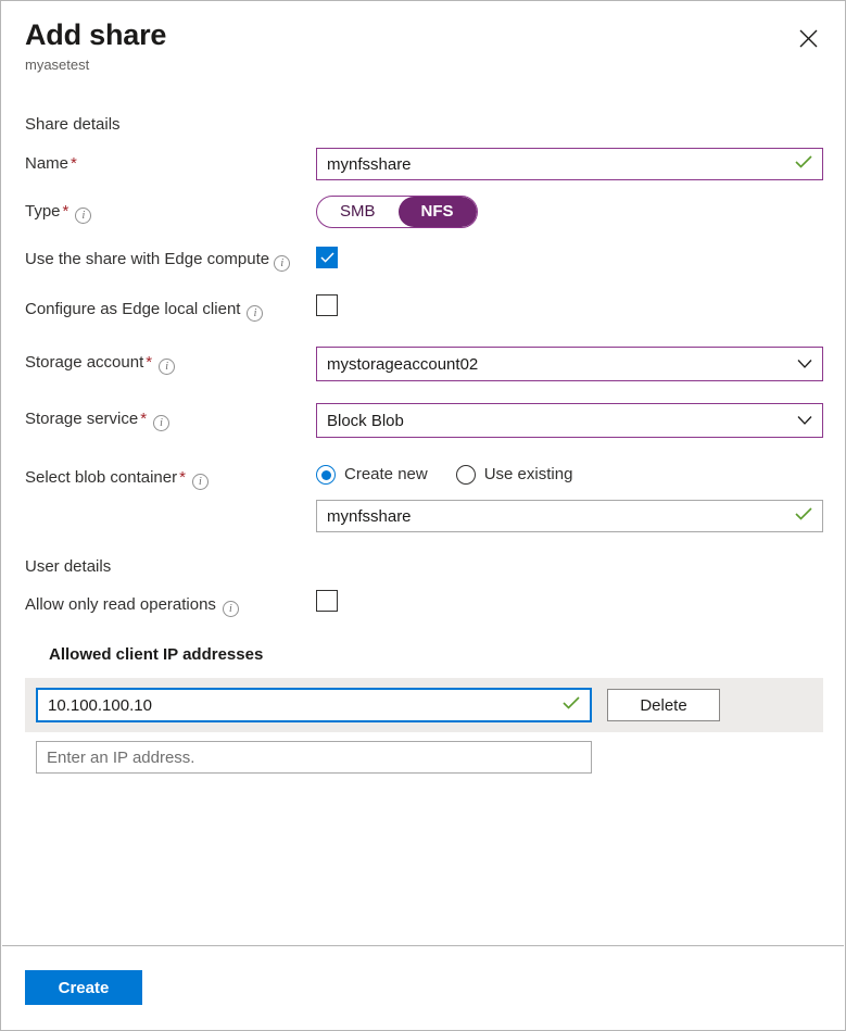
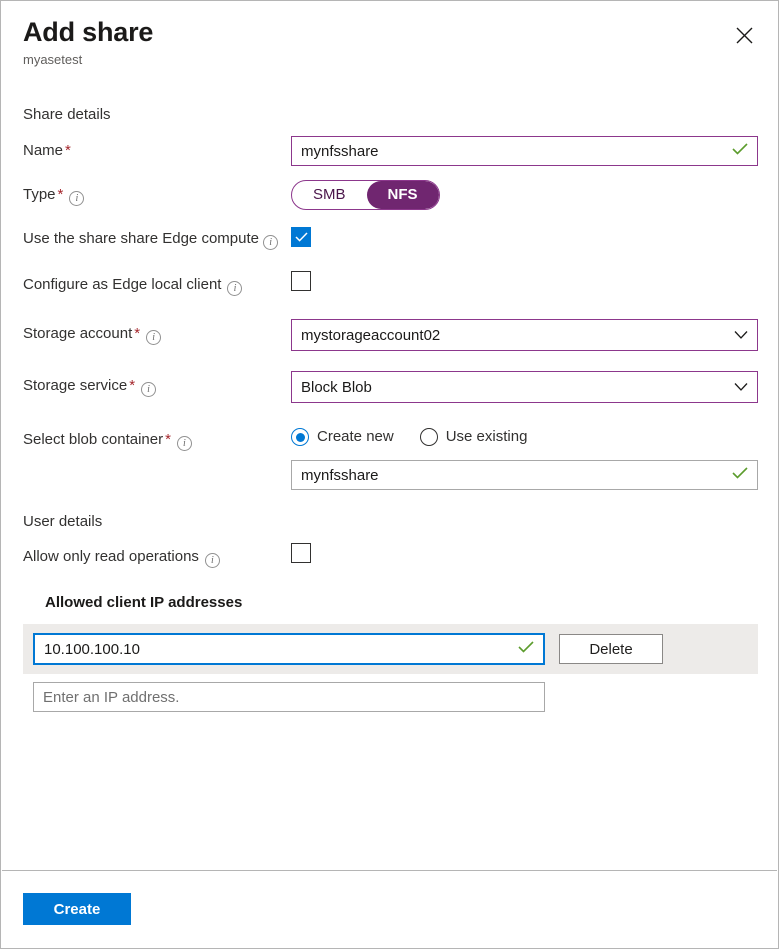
  Add share
  myasetest
  Share details
  Name*
  mynfsshare
  Type* i
  SMB
  NFS
- Use the share with Edge compute i
+ Use the share share Edge compute i
  Configure as Edge local client i
  Storage account* i
  mystorageaccount02
  Storage service* i
  Block Blob
  Select blob container* i
  Create new
  Use existing
  mynfsshare
  User details
  Allow only read operations i
  Allowed client IP addresses
  10.100.100.10
  Delete
  Enter an IP address.
  Create
